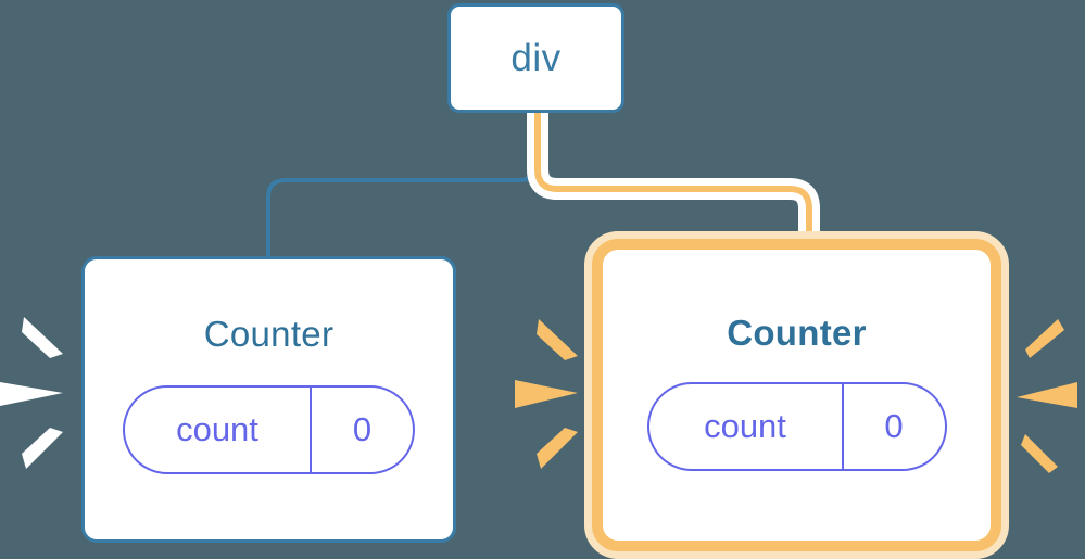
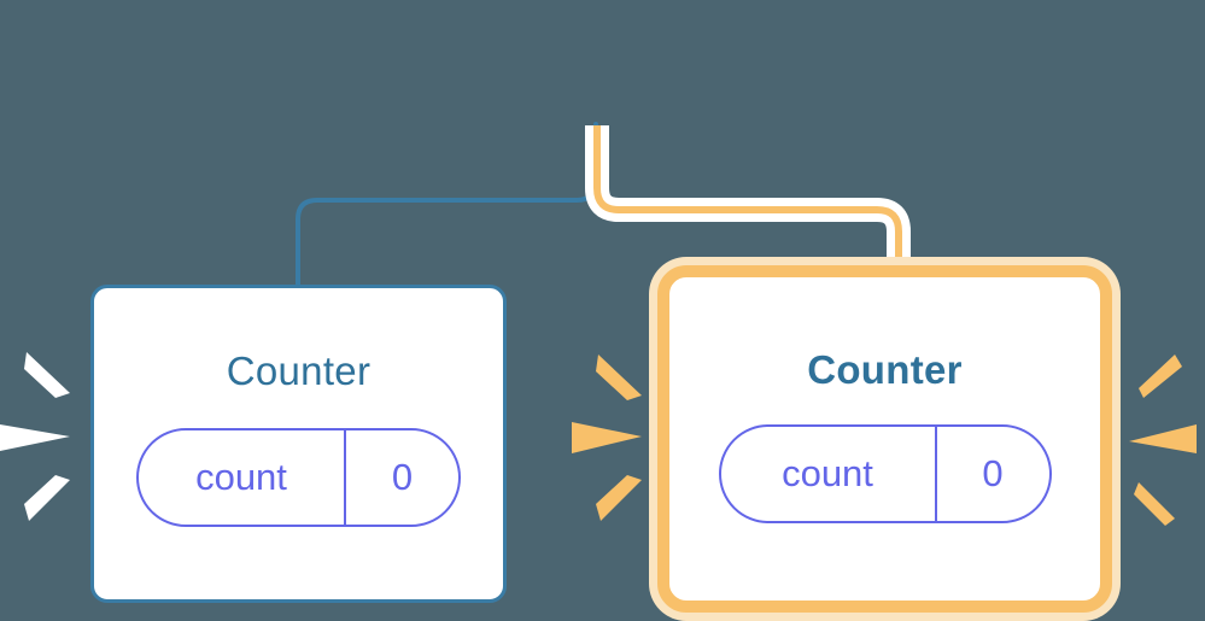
- div
  Counter
  count
  0
  Counter
  count
  0
